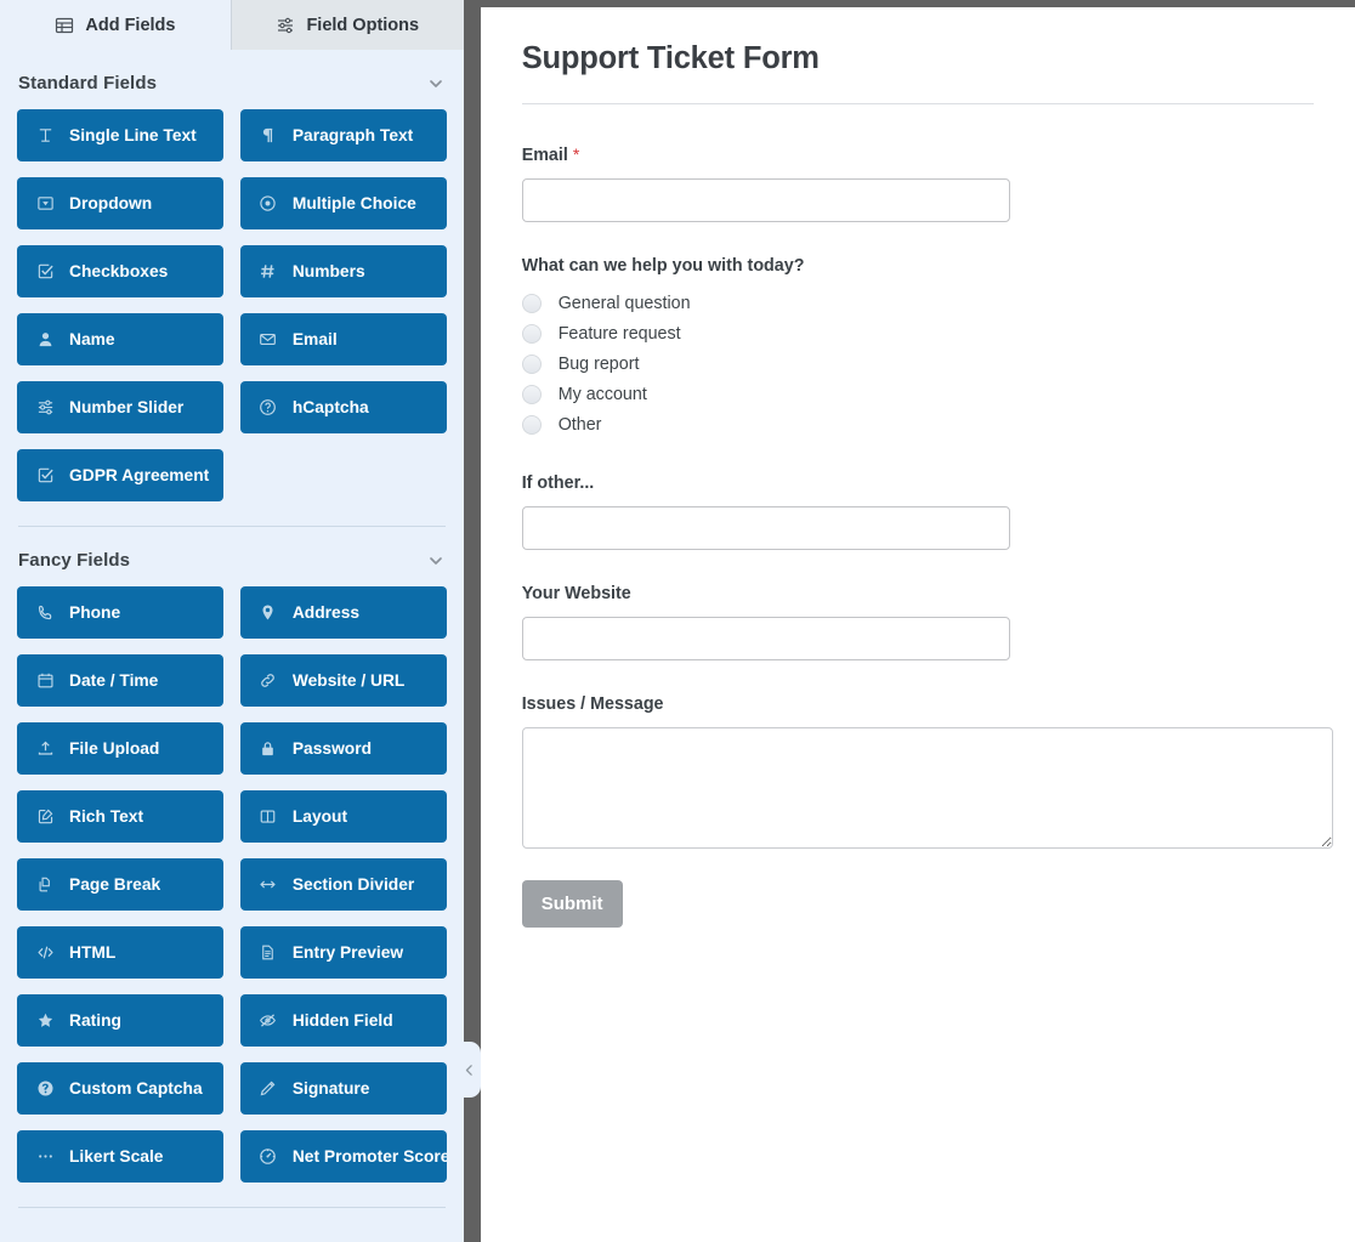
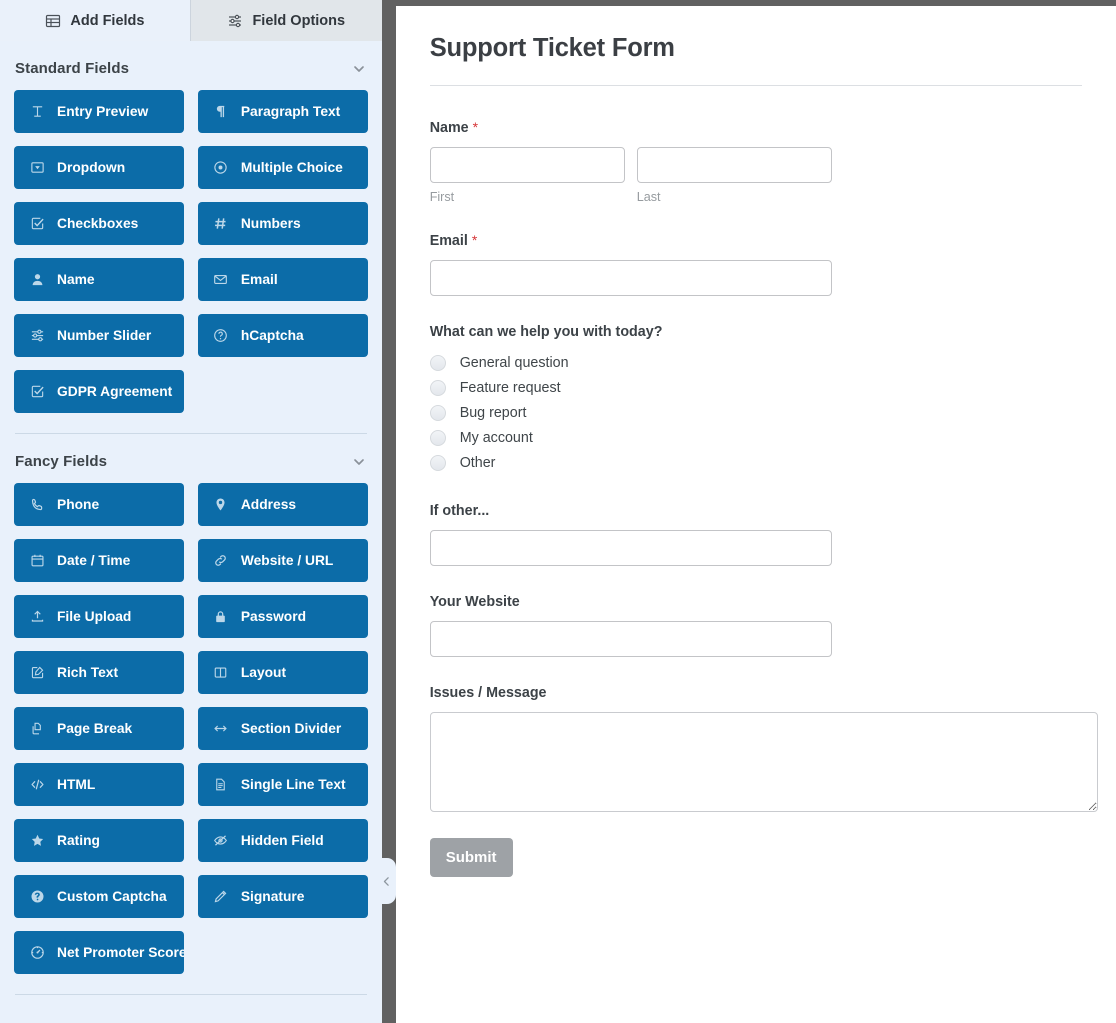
  Add Fields
  Field Options
  Standard Fields
- Single Line Text
+ Entry Preview
  Paragraph Text
  Dropdown
  Multiple Choice
  Checkboxes
  Numbers
  Name
  Email
  Number Slider
  hCaptcha
  GDPR Agreement
  Fancy Fields
  Phone
  Address
  Date / Time
  Website / URL
  File Upload
  Password
  Rich Text
  Layout
  Page Break
  Section Divider
  HTML
- Entry Preview
+ Single Line Text
  Rating
  Hidden Field
  Custom Captcha
  Signature
- Likert Scale
  Net Promoter Score
  Support Ticket Form
+ Name *
+ First
+ Last
  Email *
  What can we help you with today?
  General question
  Feature request
  Bug report
  My account
  Other
  If other...
  Your Website
  Issues / Message
  Submit
